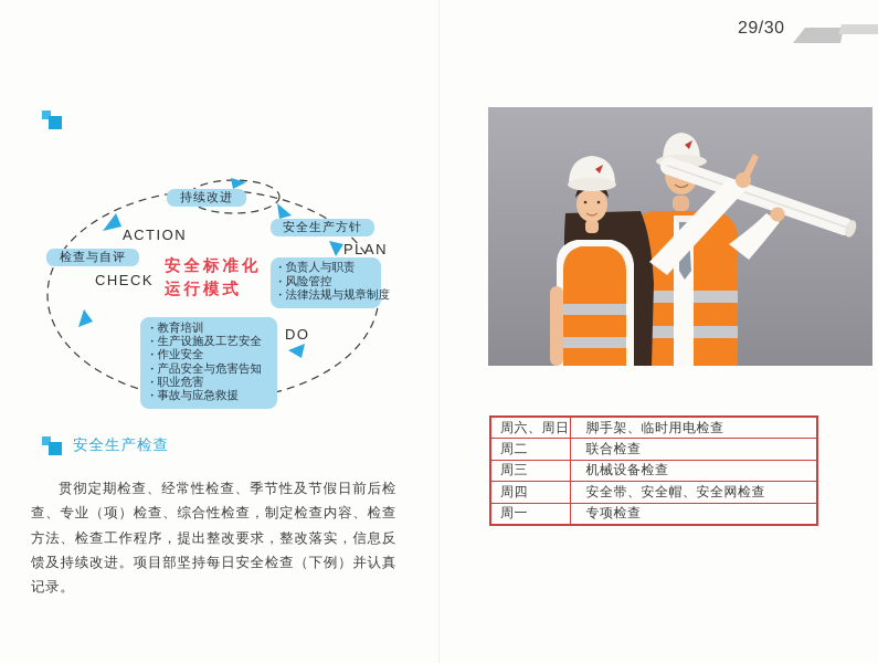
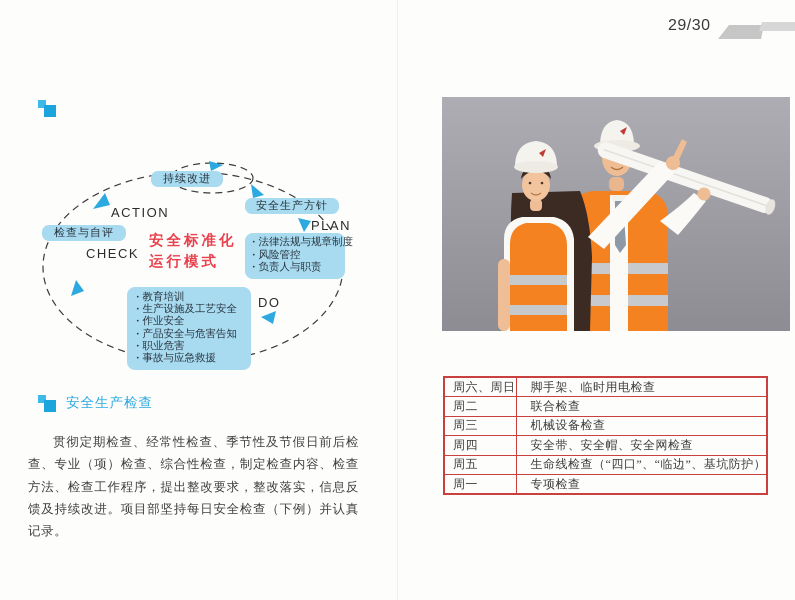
  29/30
  持续改进
  安全生产方针
  检查与自评
  ACTION
  PLAN
  CHECK
  DO
  安全标准化
  运行模式
- 负责人与职责
+ 法律法规与规章制度
  风险管控
- 法律法规与规章制度
+ 负责人与职责
  教育培训
  生产设施及工艺安全
  作业安全
  产品安全与危害告知
  职业危害
  事故与应急救援
  安全生产检查
  贯彻定期检查、经常性检查、季节性及节假日前后检查、专业（项）检查、综合性检查，制定检查内容、检查方法、检查工作程序，提出整改要求，整改落实，信息反馈及持续改进。项目部坚持每日安全检查（下例）并认真记录。
  周六、周日	脚手架、临时用电检查
  周二	联合检查
  周三	机械设备检查
  周四	安全带、安全帽、安全网检查
+ 周五	生命线检查（“四口”、“临边”、基坑防护）
  周一	专项检查
